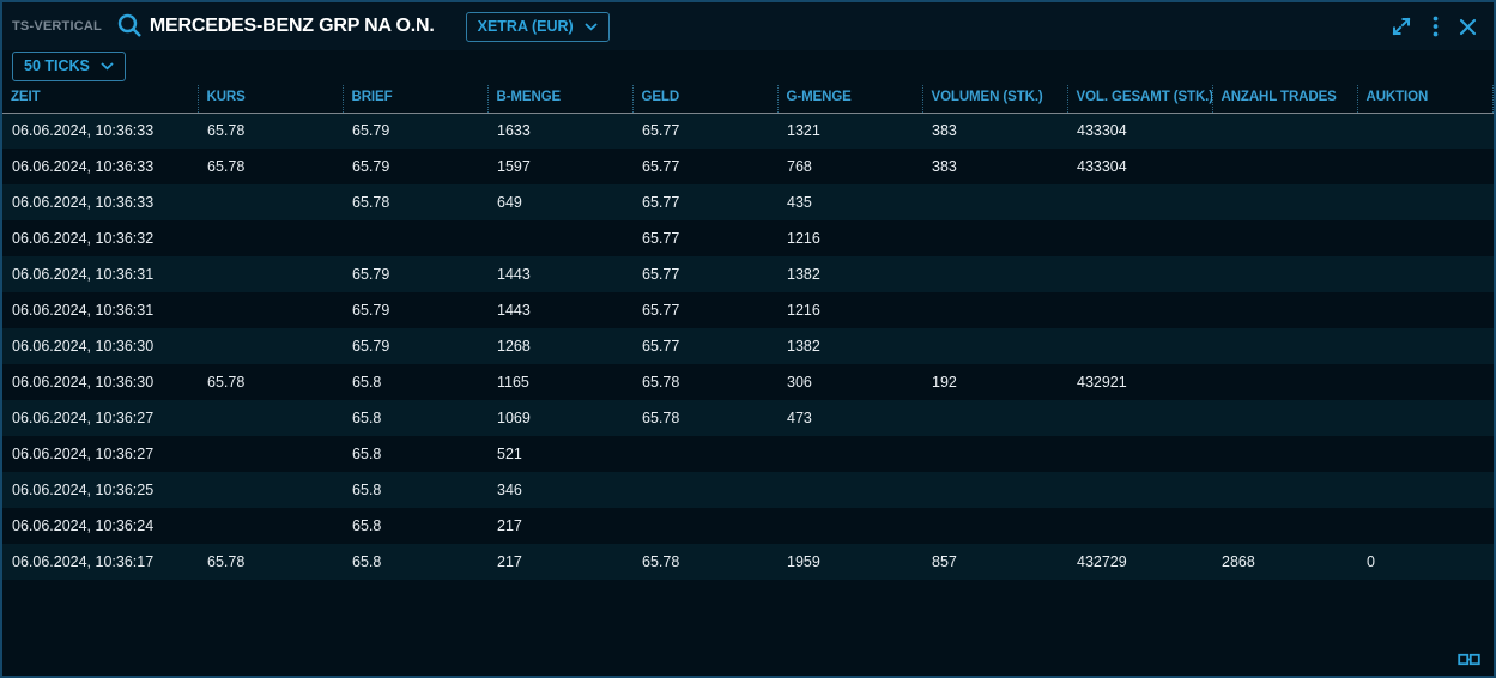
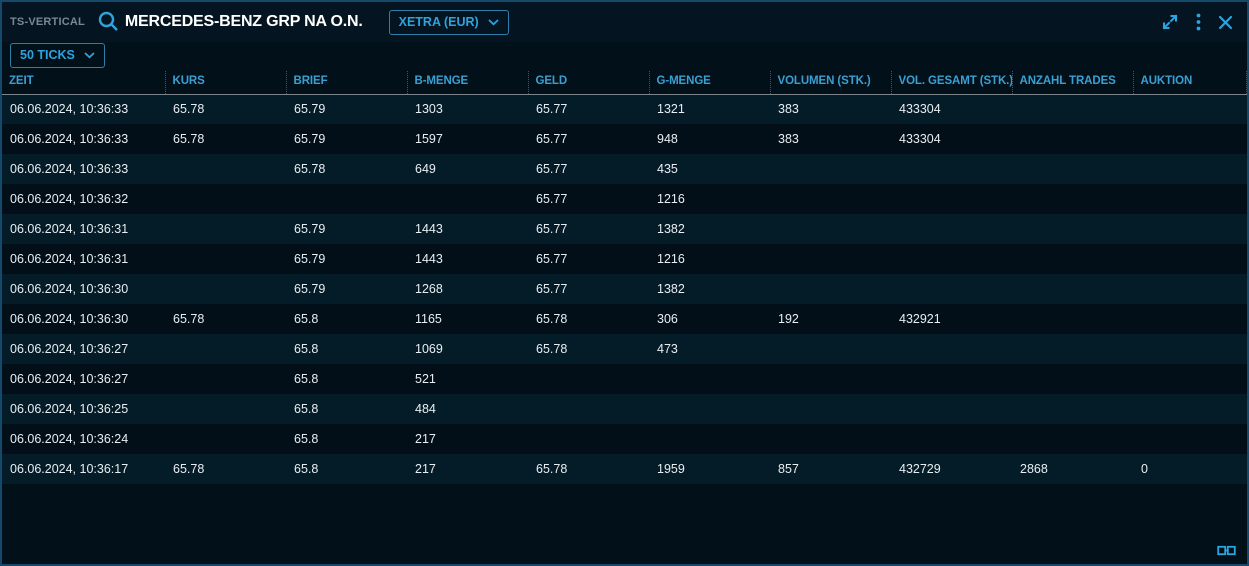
  TS-VERTICAL
  MERCEDES-BENZ GRP NA O.N.
  XETRA (EUR)
  50 TICKS
  ZEIT	KURS	BRIEF	B-MENGE	GELD	G-MENGE	VOLUMEN (STK.)	VOL. GESAMT (STK.)	ANZAHL TRADES	AUKTION
- 06.06.2024, 10:36:33	65.78	65.79	1633	65.77	1321	383	433304
+ 06.06.2024, 10:36:33	65.78	65.79	1303	65.77	1321	383	433304
- 06.06.2024, 10:36:33	65.78	65.79	1597	65.77	768	383	433304
+ 06.06.2024, 10:36:33	65.78	65.79	1597	65.77	948	383	433304
  06.06.2024, 10:36:33		65.78	649	65.77	435
  06.06.2024, 10:36:32				65.77	1216
  06.06.2024, 10:36:31		65.79	1443	65.77	1382
  06.06.2024, 10:36:31		65.79	1443	65.77	1216
  06.06.2024, 10:36:30		65.79	1268	65.77	1382
  06.06.2024, 10:36:30	65.78	65.8	1165	65.78	306	192	432921
  06.06.2024, 10:36:27		65.8	1069	65.78	473
  06.06.2024, 10:36:27		65.8	521
- 06.06.2024, 10:36:25		65.8	346
+ 06.06.2024, 10:36:25		65.8	484
  06.06.2024, 10:36:24		65.8	217
  06.06.2024, 10:36:17	65.78	65.8	217	65.78	1959	857	432729	2868	0
